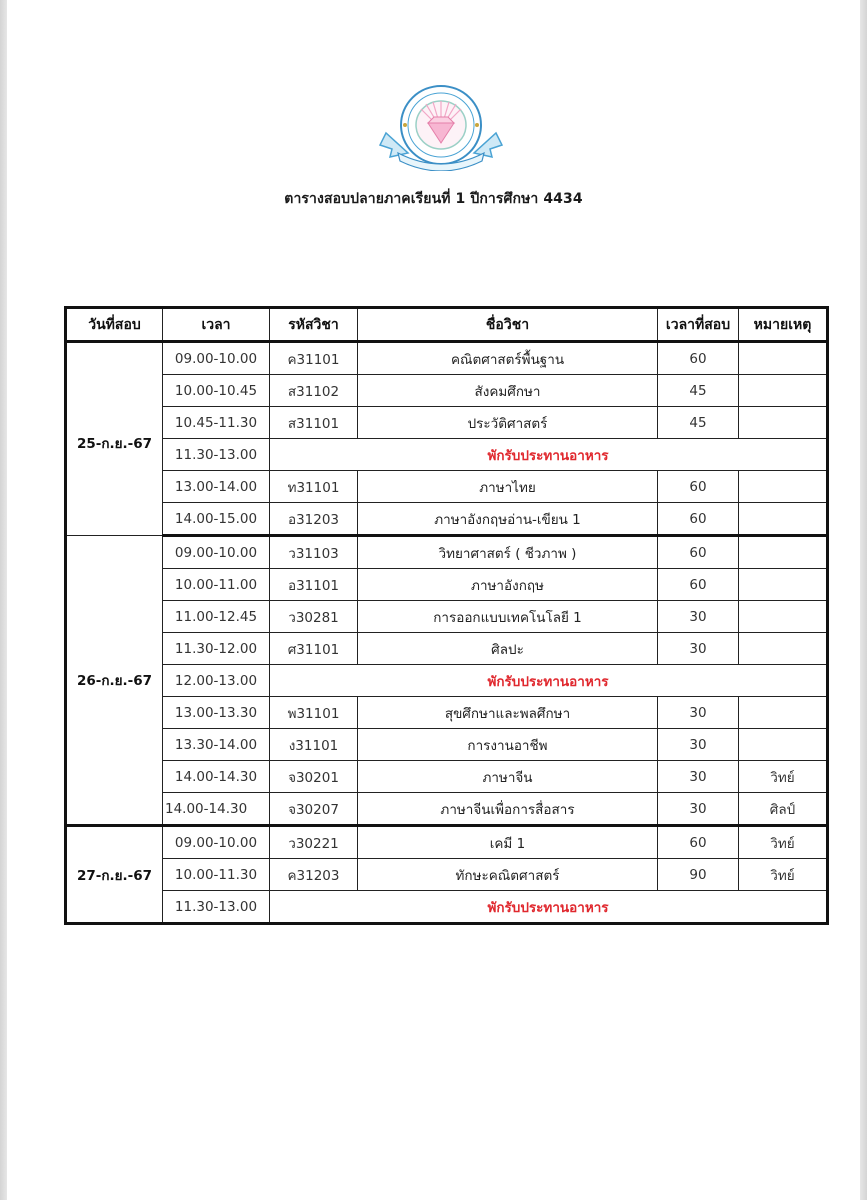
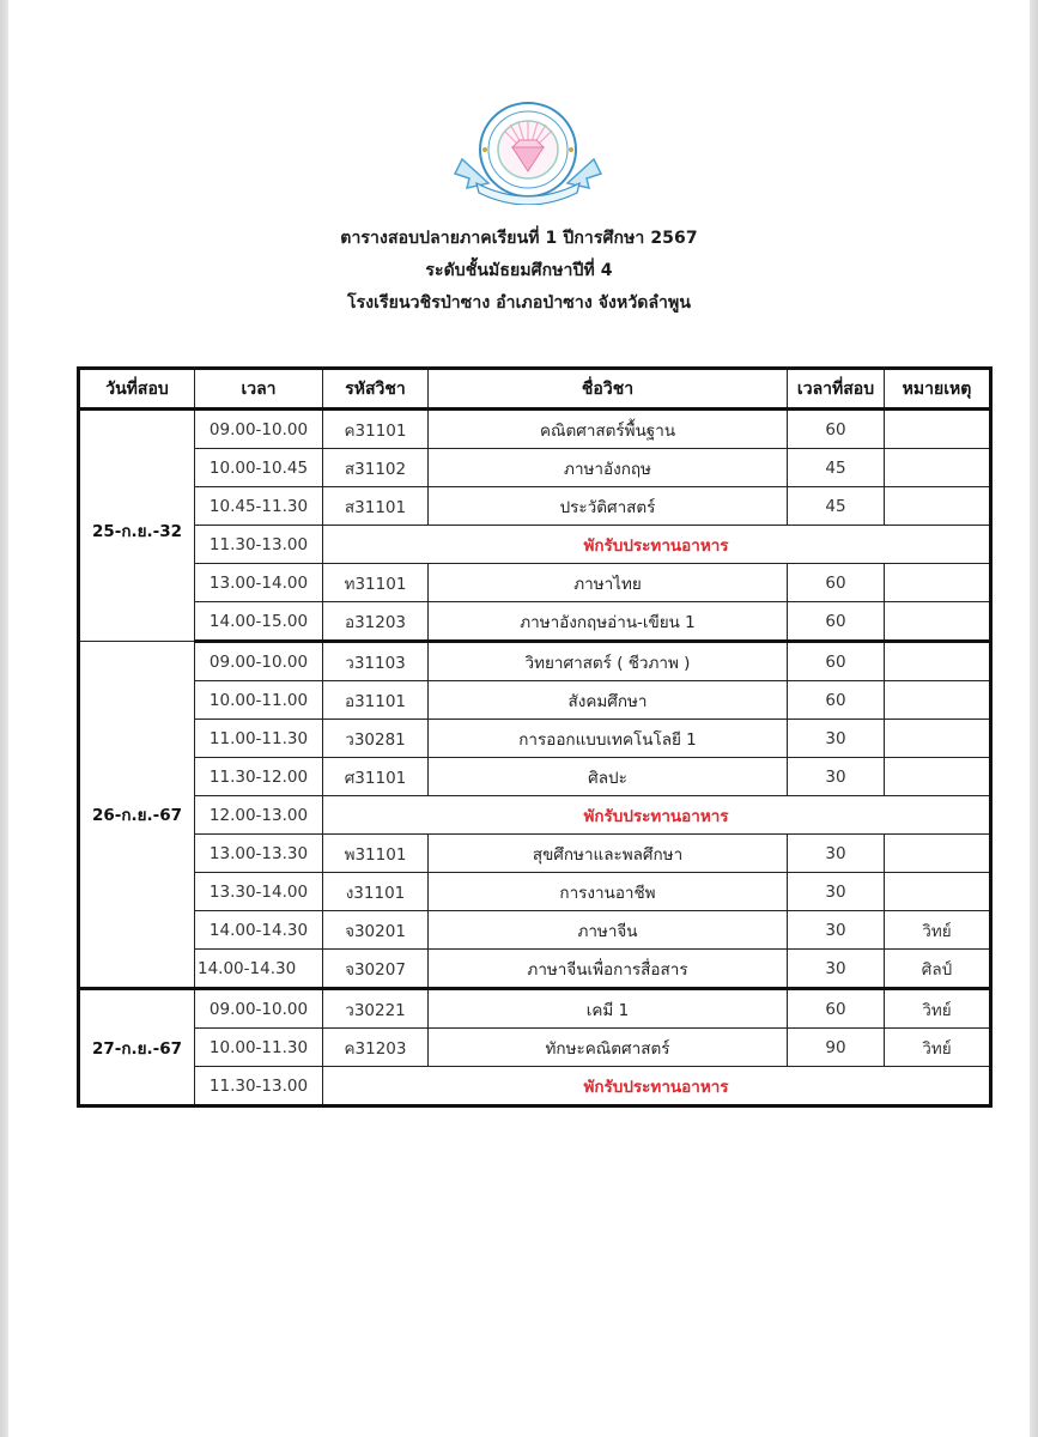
- ตารางสอบปลายภาคเรียนที่ 1 ปีการศึกษา 4434
+ ตารางสอบปลายภาคเรียนที่ 1 ปีการศึกษา 2567
+ ระดับชั้นมัธยมศึกษาปีที่ 4
+ โรงเรียนวชิรป่าซาง อำเภอป่าซาง จังหวัดลำพูน
  วันที่สอบ	เวลา	รหัสวิชา	ชื่อวิชา	เวลาที่สอบ	หมายเหตุ
- 25-ก.ย.-67	09.00-10.00	ค31101	คณิตศาสตร์พื้นฐาน	60
+ 25-ก.ย.-32	09.00-10.00	ค31101	คณิตศาสตร์พื้นฐาน	60
- 10.00-10.45	ส31102	สังคมศึกษา	45
+ 10.00-10.45	ส31102	ภาษาอังกฤษ	45
  10.45-11.30	ส31101	ประวัติศาสตร์	45
  11.30-13.00	พักรับประทานอาหาร
  13.00-14.00	ท31101	ภาษาไทย	60
  14.00-15.00	อ31203	ภาษาอังกฤษอ่าน-เขียน 1	60
  26-ก.ย.-67	09.00-10.00	ว31103	วิทยาศาสตร์ ( ชีวภาพ )	60
- 10.00-11.00	อ31101	ภาษาอังกฤษ	60
+ 10.00-11.00	อ31101	สังคมศึกษา	60
- 11.00-12.45	ว30281	การออกแบบเทคโนโลยี 1	30
+ 11.00-11.30	ว30281	การออกแบบเทคโนโลยี 1	30
  11.30-12.00	ศ31101	ศิลปะ	30
  12.00-13.00	พักรับประทานอาหาร
  13.00-13.30	พ31101	สุขศึกษาและพลศึกษา	30
  13.30-14.00	ง31101	การงานอาชีพ	30
  14.00-14.30	จ30201	ภาษาจีน	30	วิทย์
  14.00-14.30	จ30207	ภาษาจีนเพื่อการสื่อสาร	30	ศิลป์
  27-ก.ย.-67	09.00-10.00	ว30221	เคมี 1	60	วิทย์
  10.00-11.30	ค31203	ทักษะคณิตศาสตร์	90	วิทย์
  11.30-13.00	พักรับประทานอาหาร
